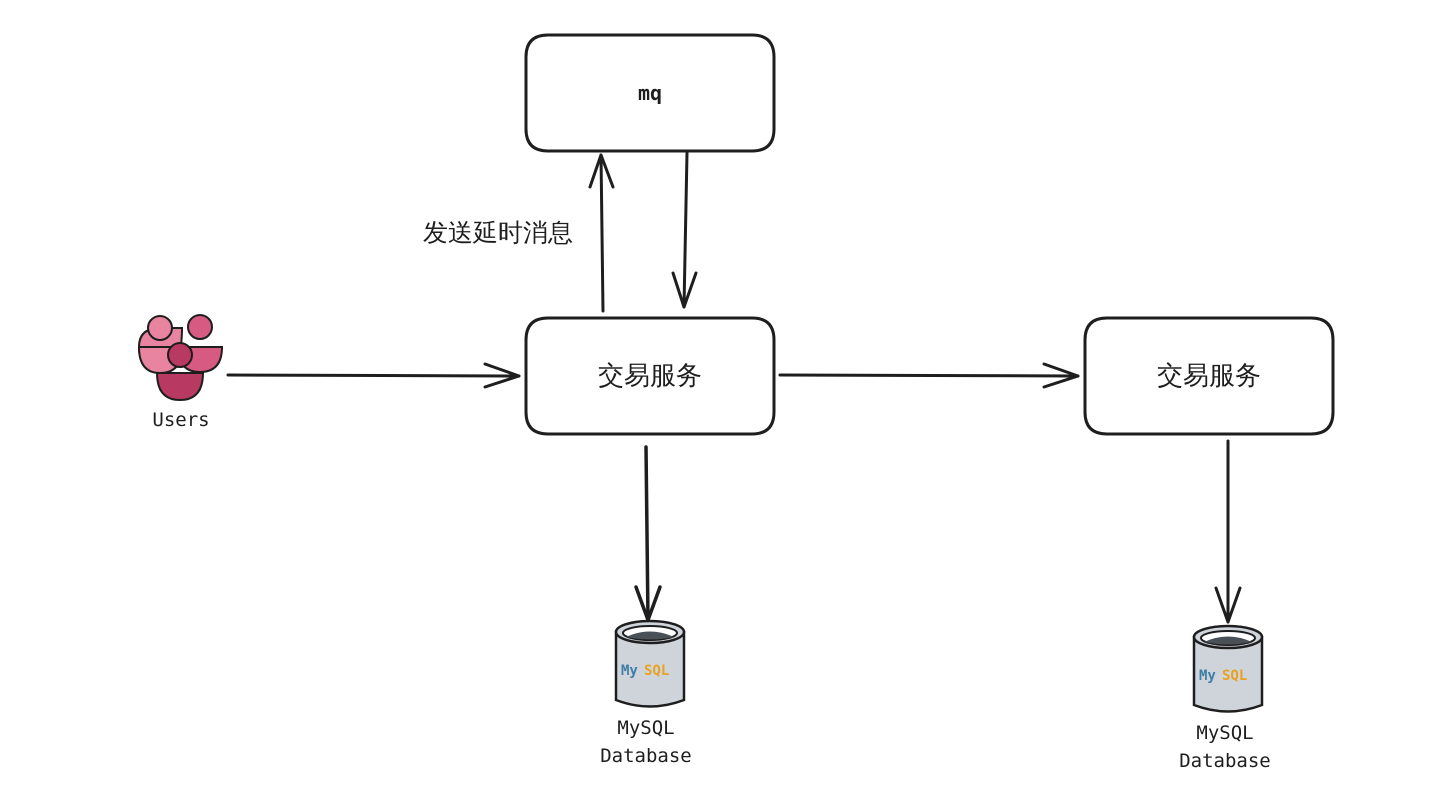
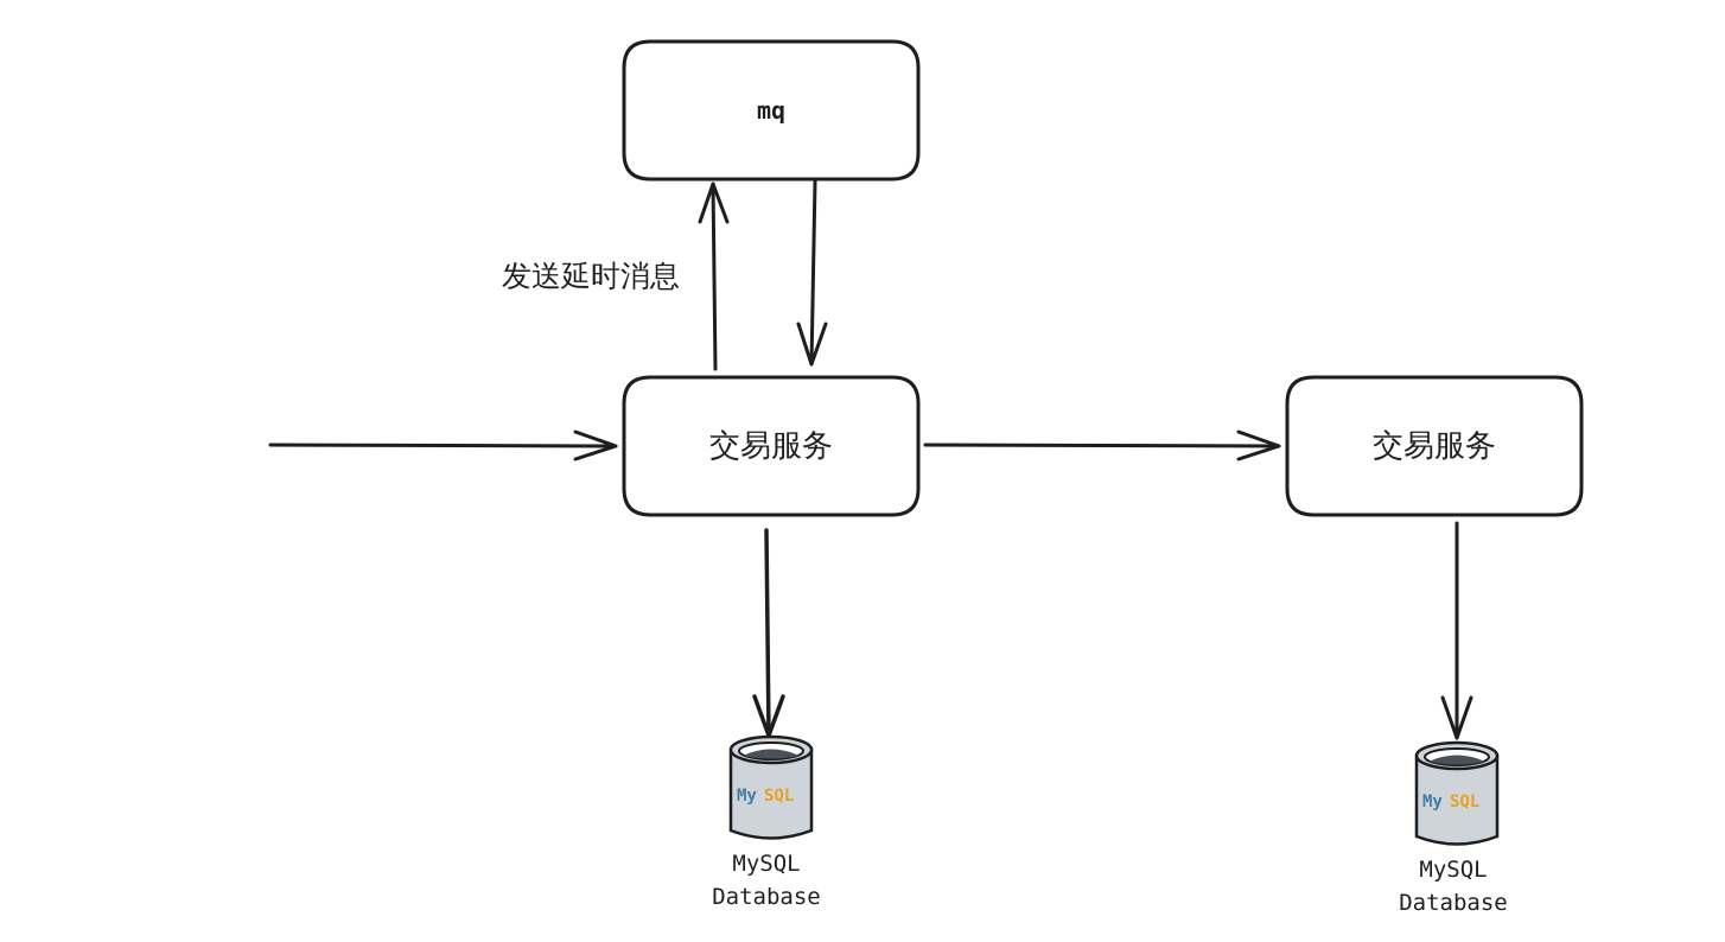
  mq
  交易服务
  交易服务
- Users
  My
  SQL
  MySQL
  Database
  My
  SQL
  MySQL
  Database
  发送延时消息
